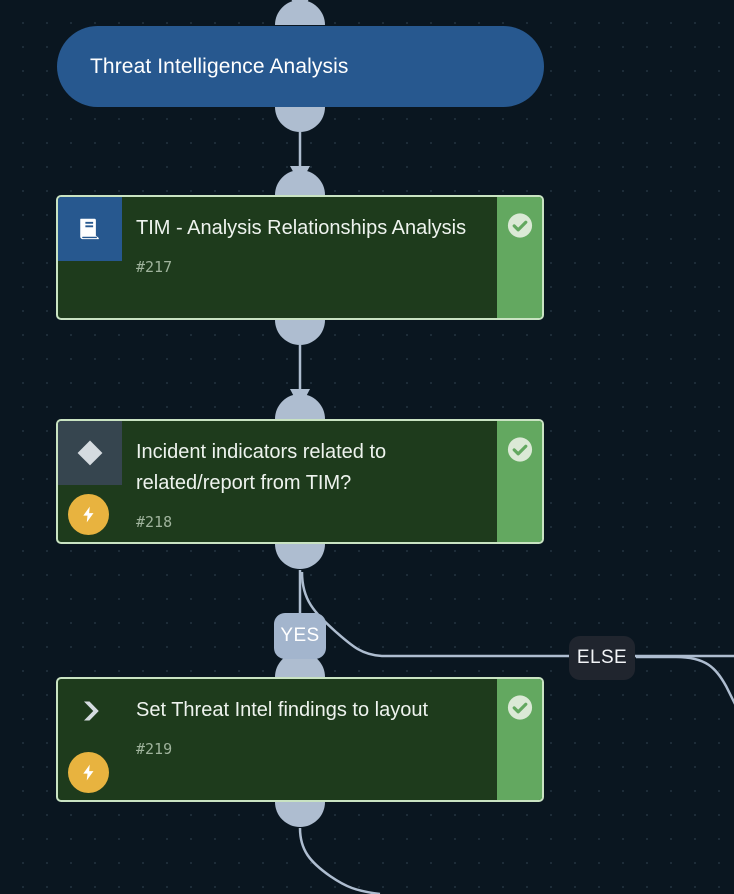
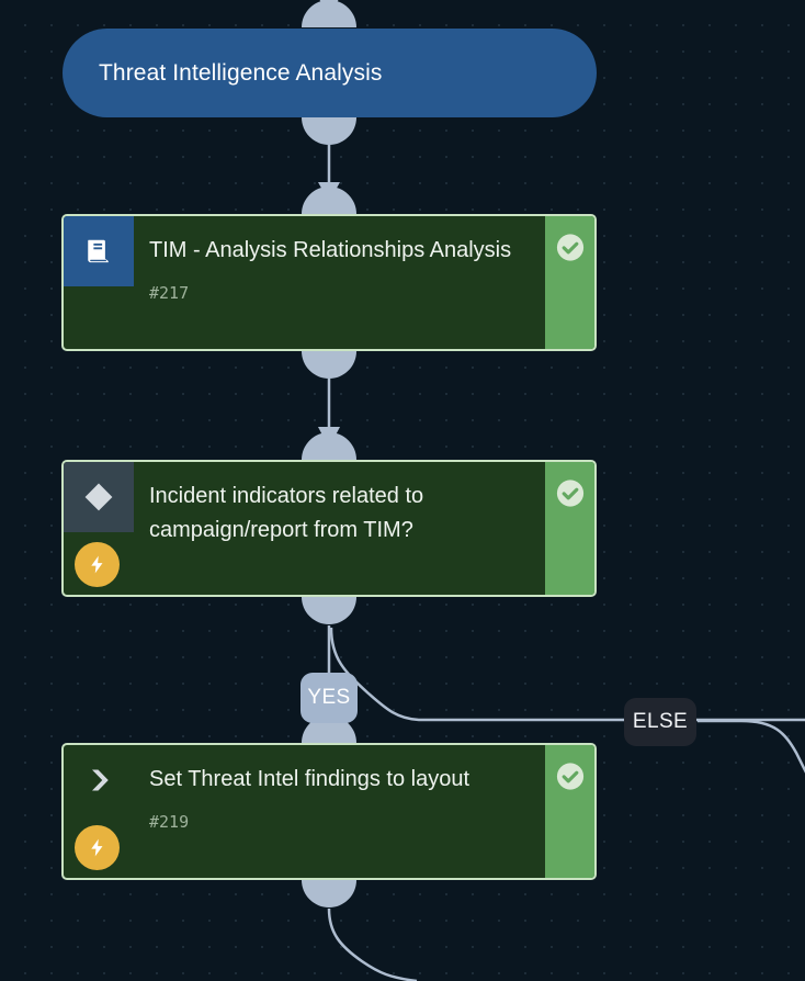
  Threat Intelligence Analysis
  TIM - Analysis Relationships Analysis
  #217
- Incident indicators related to related/report from TIM?
+ Incident indicators related to campaign/report from TIM?
- #218
  YES
  ELSE
  Set Threat Intel findings to layout
  #219
